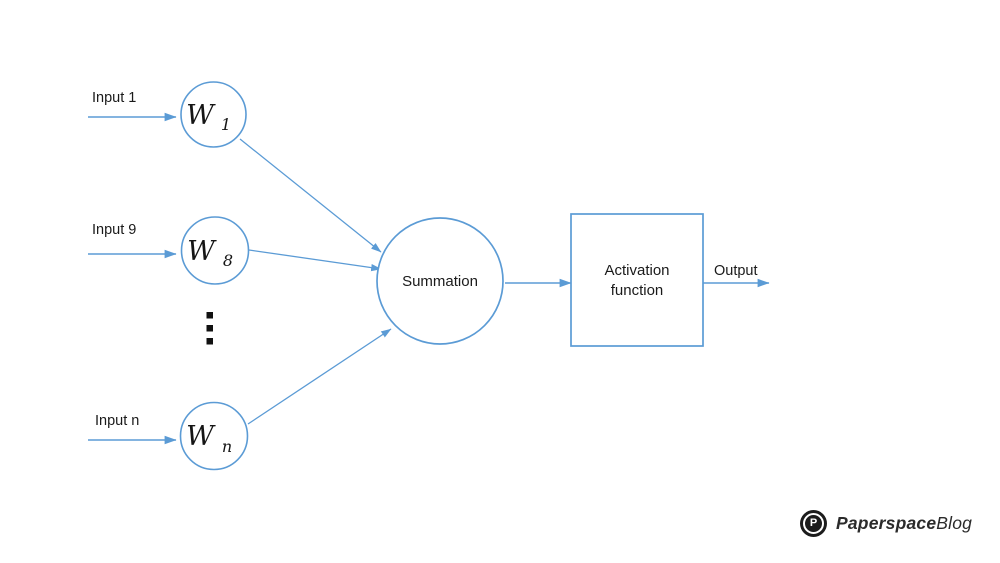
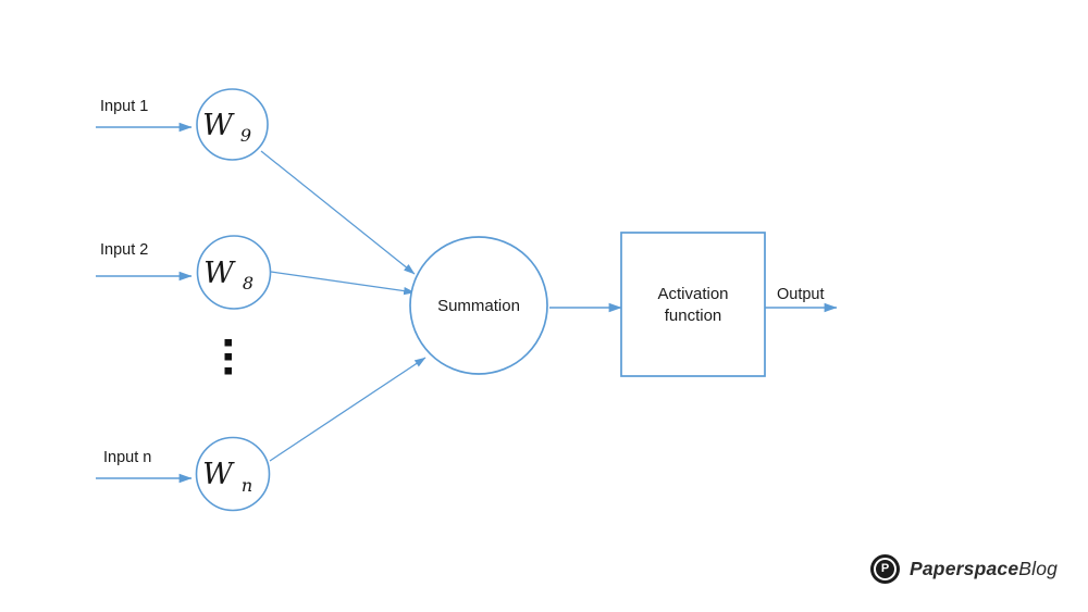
  Input 1
- Input 9
+ Input 2
  Input n
  W
- 1
+ 9
  W
  8
  W
  n
  Summation
  Activation
  function
  Output
  P
  PaperspaceBlog
